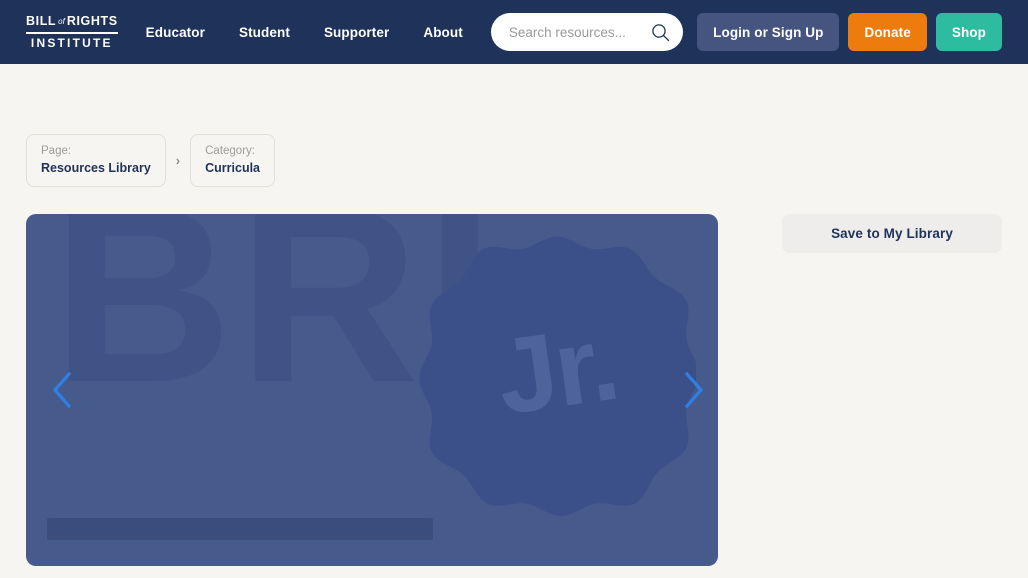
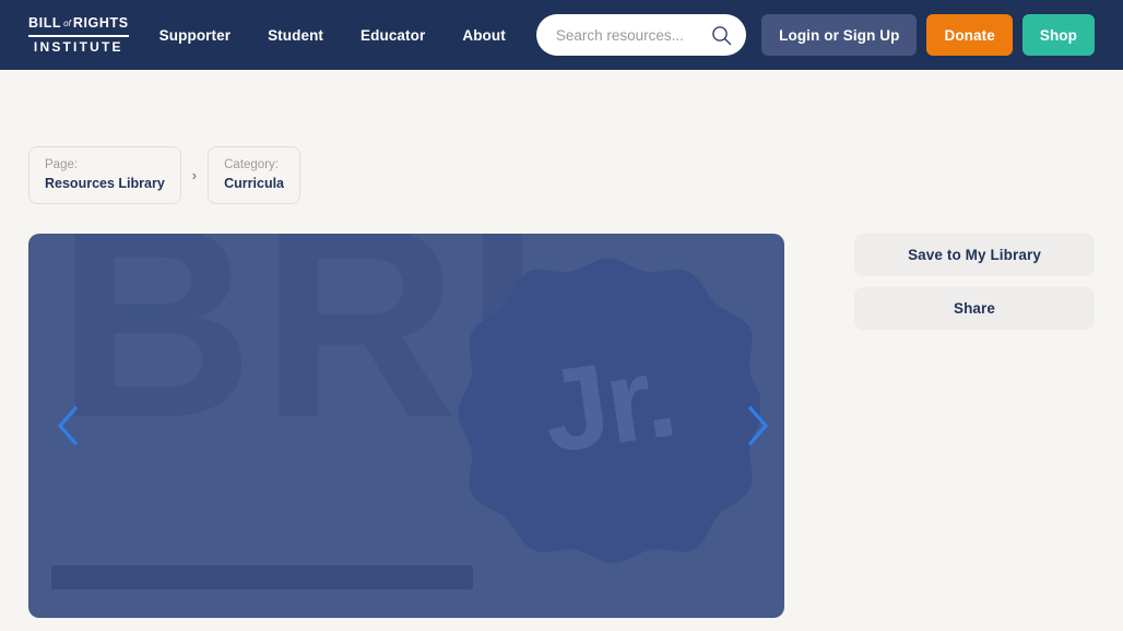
  BILL
  of
  RIGHTS
  INSTITUTE
- Educator
+ Supporter
  Student
- Supporter
+ Educator
  About
  Search resources...
  Login or Sign Up
  Donate
  Shop
  Page:
  Resources Library
  ›
  Category:
  Curricula
  Save to My Library
+ Share
